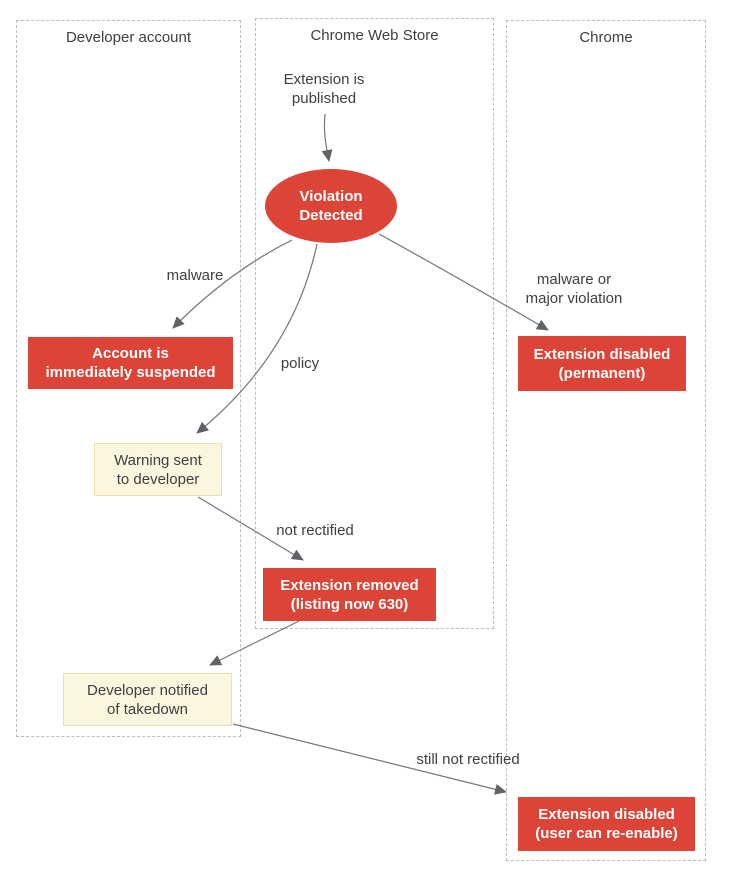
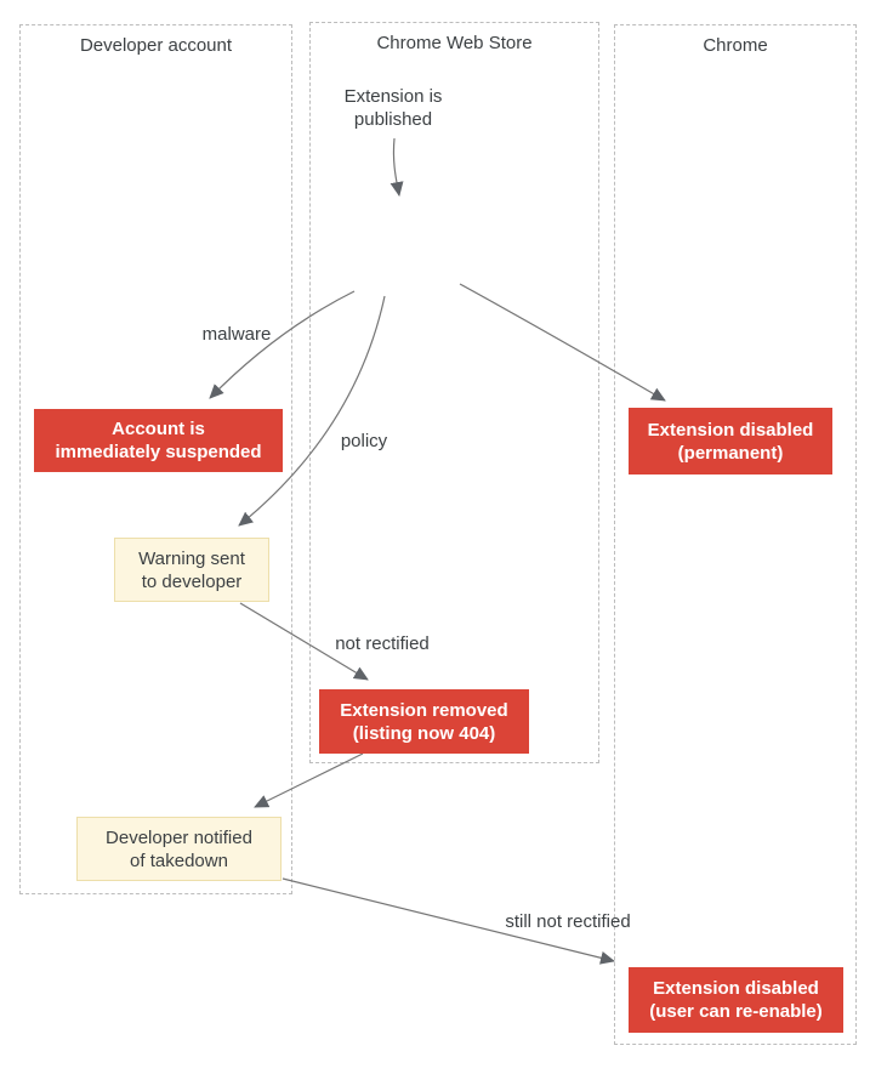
  Developer account
  Chrome Web Store
  Chrome
  Extension is
  published
- Violation
- Detected
  Account is
  immediately suspended
  Extension disabled
  (permanent)
  Warning sent
  to developer
  Extension removed
- (listing now 630)
+ (listing now 404)
  Developer notified
  of takedown
  Extension disabled
  (user can re-enable)
  malware
  policy
- malware or
- major violation
  not rectified
  still not rectified
